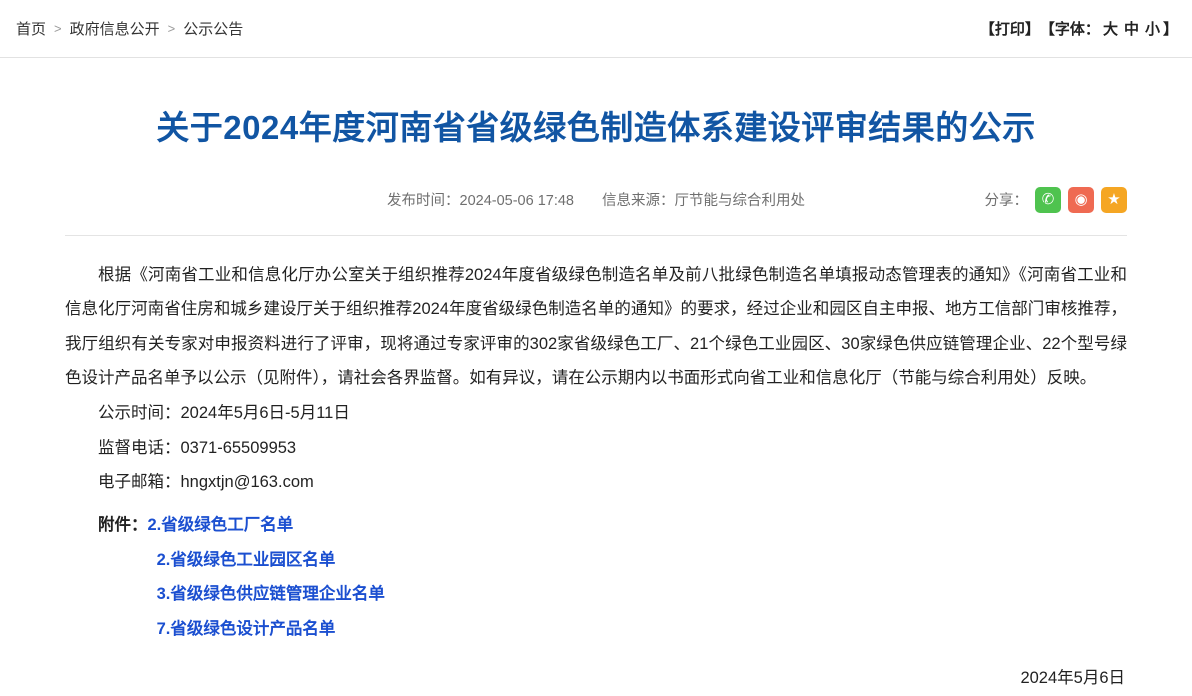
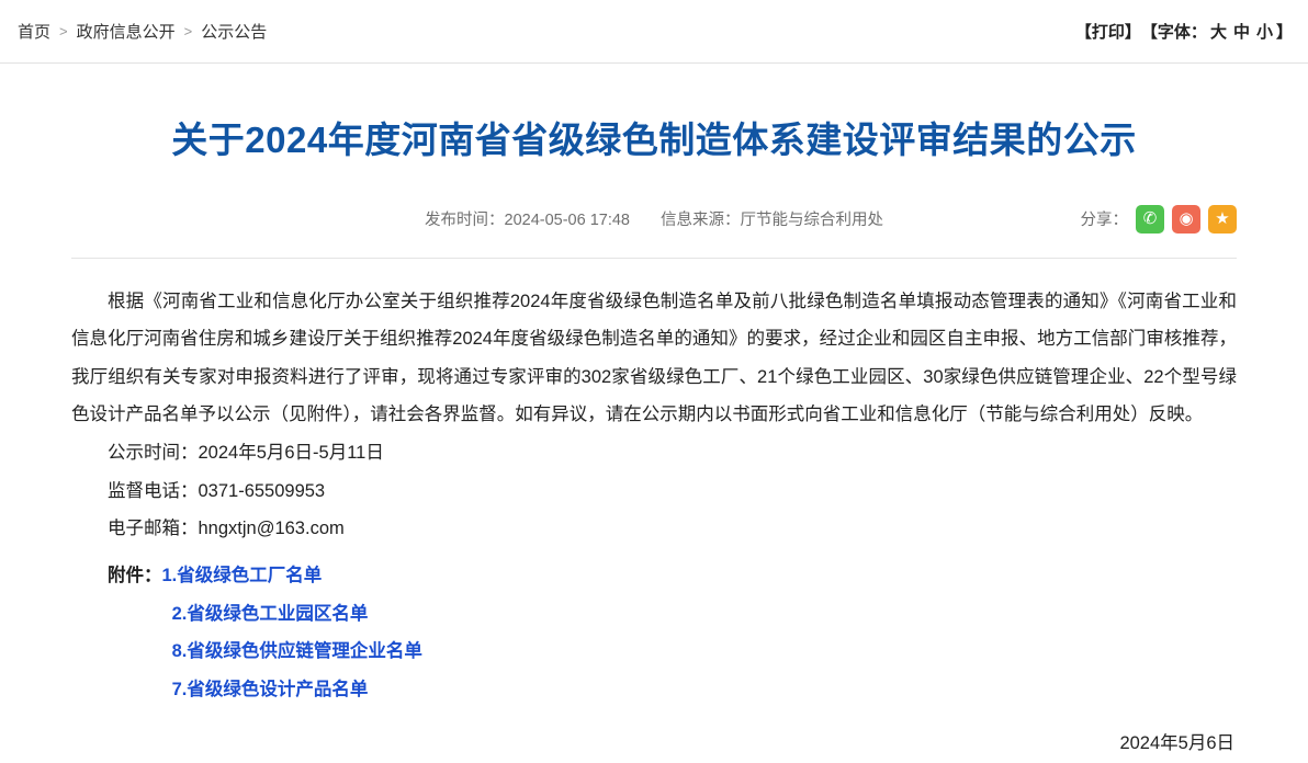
  首页
  >
  政府信息公开
  >
  公示公告
  【打印】
  【字体：
  大
  中
  小
  】
  关于2024年度河南省省级绿色制造体系建设评审结果的公示
  发布时间：2024-05-06 17:48
  信息来源：厅节能与综合利用处
  分享：
  ✆
  ◉
  ★
  根据《河南省工业和信息化厅办公室关于组织推荐2024年度省级绿色制造名单及前八批绿色制造名单填报动态管理表的通知》《河南省工业和信息化厅河南省住房和城乡建设厅关于组织推荐2024年度省级绿色制造名单的通知》的要求，经过企业和园区自主申报、地方工信部门审核推荐，我厅组织有关专家对申报资料进行了评审，现将通过专家评审的302家省级绿色工厂、21个绿色工业园区、30家绿色供应链管理企业、22个型号绿色设计产品名单予以公示（见附件），请社会各界监督。如有异议，请在公示期内以书面形式向省工业和信息化厅（节能与综合利用处）反映。
  公示时间：2024年5月6日-5月11日
  监督电话：0371-65509953
  电子邮箱：hngxtjn@163.com
- 附件：2.省级绿色工厂名单
+ 附件：1.省级绿色工厂名单
  2.省级绿色工业园区名单
- 3.省级绿色供应链管理企业名单
+ 8.省级绿色供应链管理企业名单
  7.省级绿色设计产品名单
  2024年5月6日
